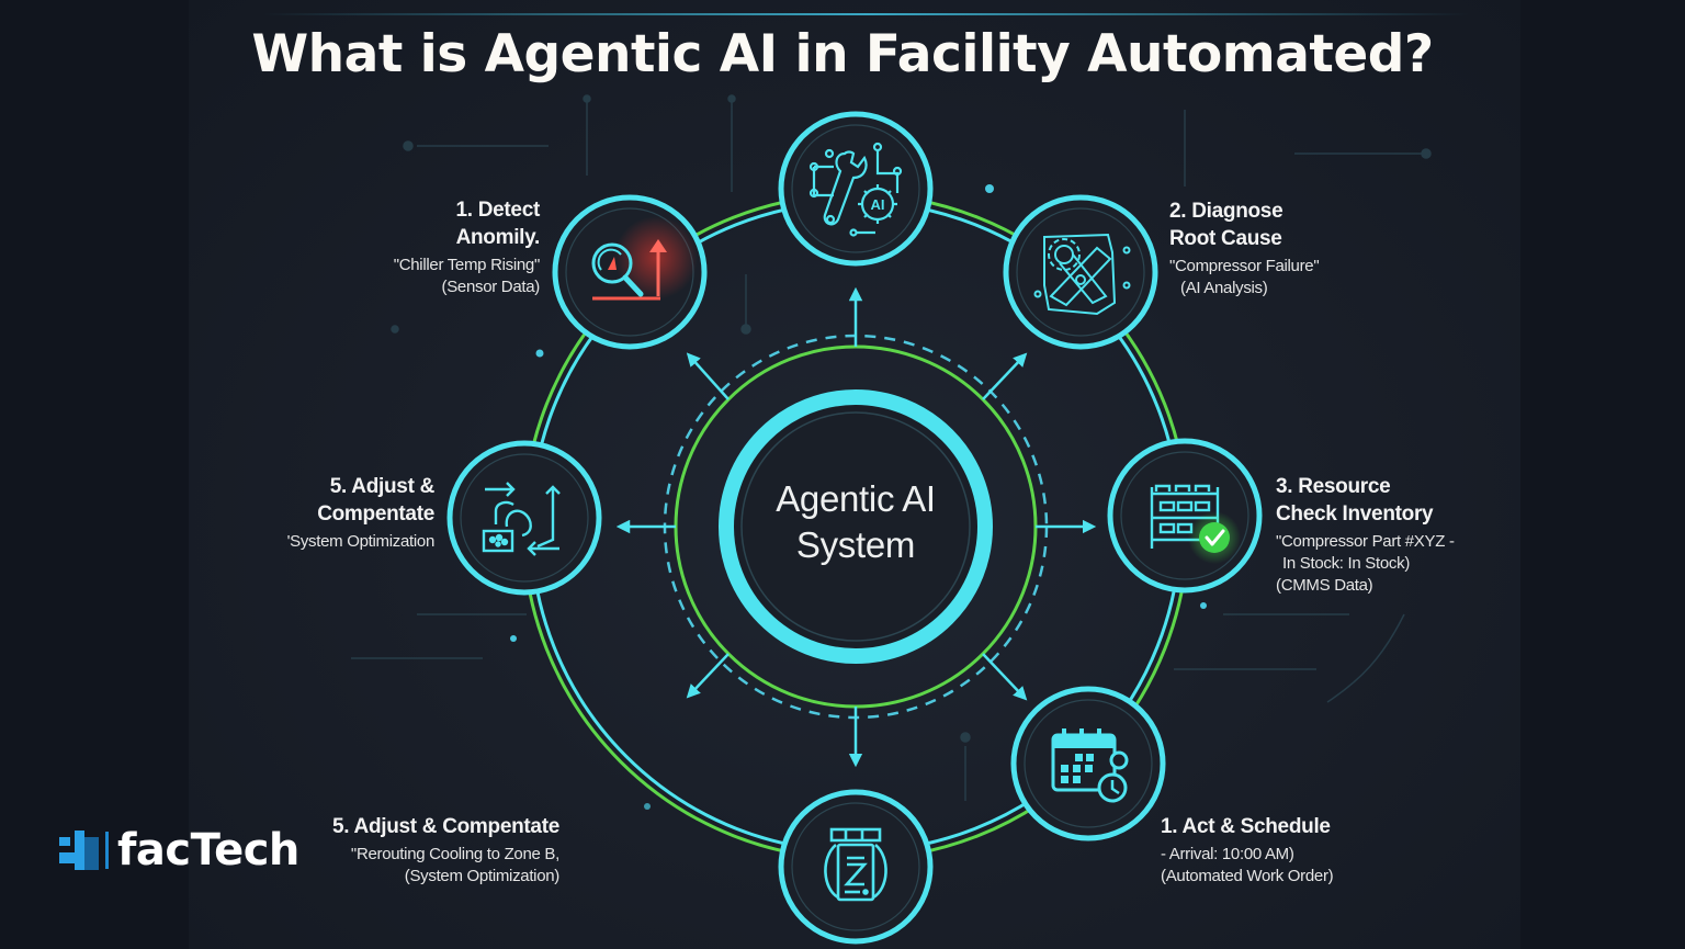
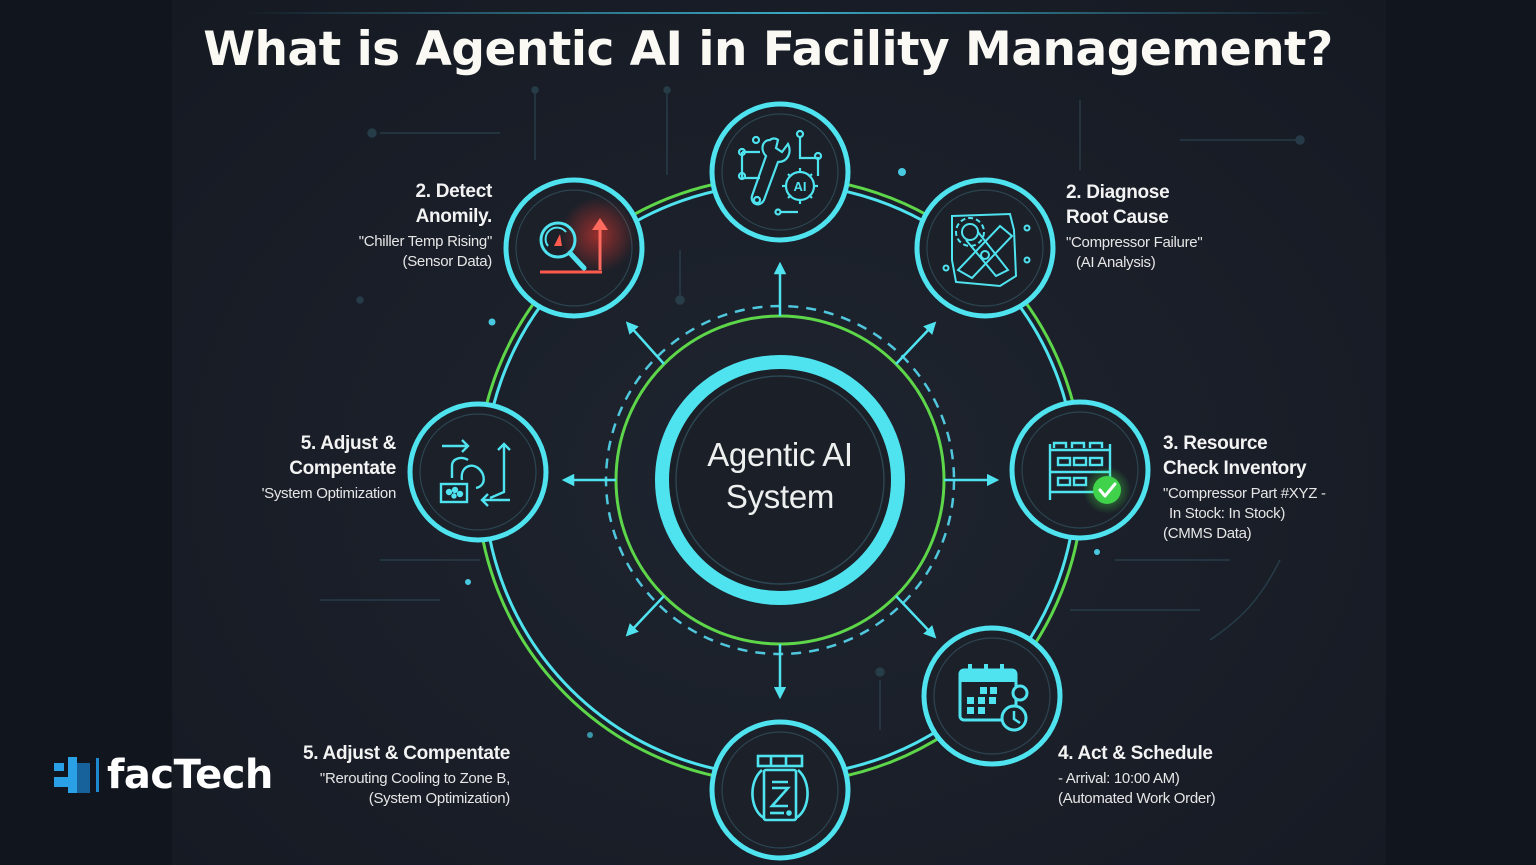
- What is Agentic AI in Facility Automated?
+ What is Agentic AI in Facility Management?
  AI
  Agentic AI
  System
- 1. Detect
+ 2. Detect
  Anomily.
  "Chiller Temp Rising"
  (Sensor Data)
  2. Diagnose
  Root Cause
  "Compressor Failure"
  (AI Analysis)
  3. Resource
  Check Inventory
  "Compressor Part #XYZ -
  In Stock: In Stock)
  (CMMS Data)
- 1. Act & Schedule
+ 4. Act & Schedule
  - Arrival: 10:00 AM)
  (Automated Work Order)
  5. Adjust & Compentate
  "Rerouting Cooling to Zone B,
  (System Optimization)
  5. Adjust &
  Compentate
  'System Optimization
  facTech
